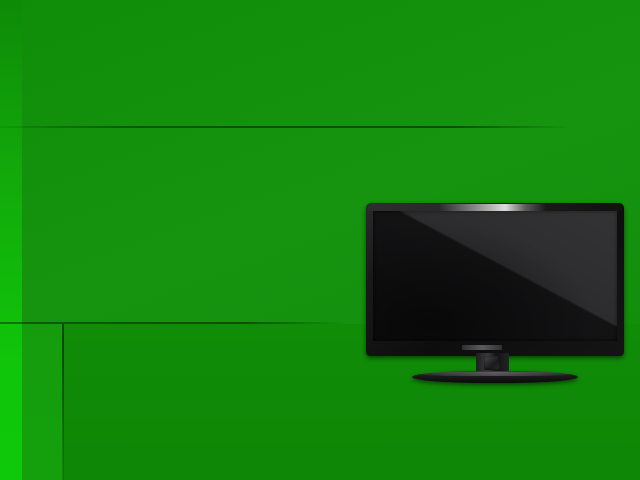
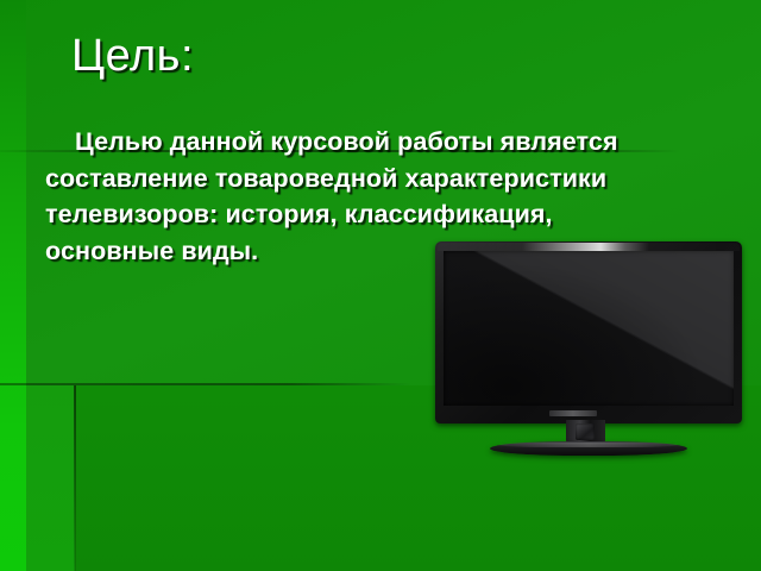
+ Цель:
+ Целью данной курсовой работы является составление товароведной характеристики телевизоров: история, классификация, основные виды.
